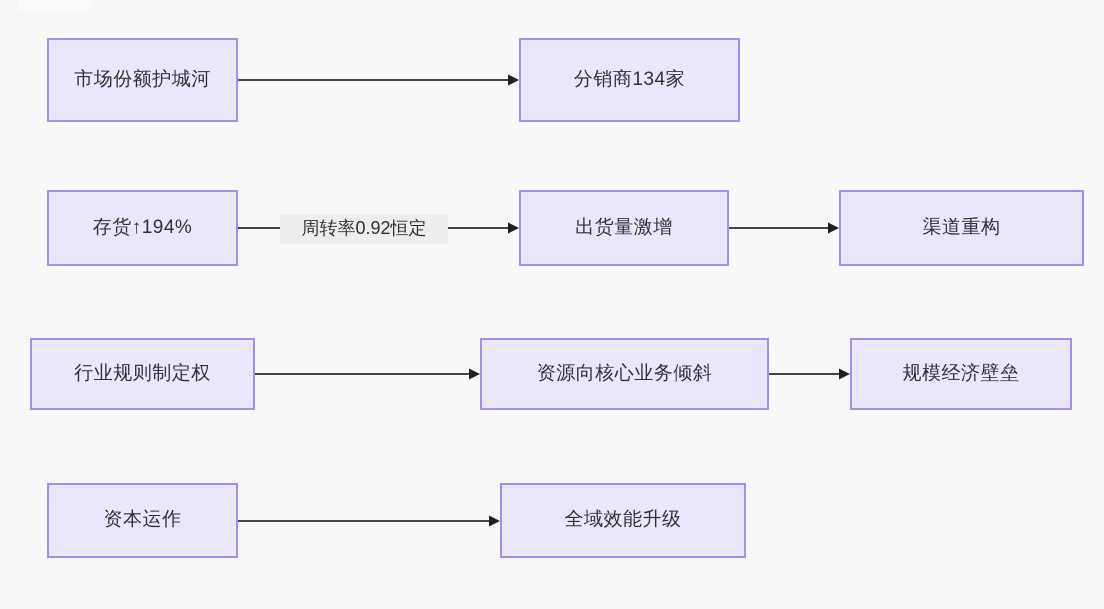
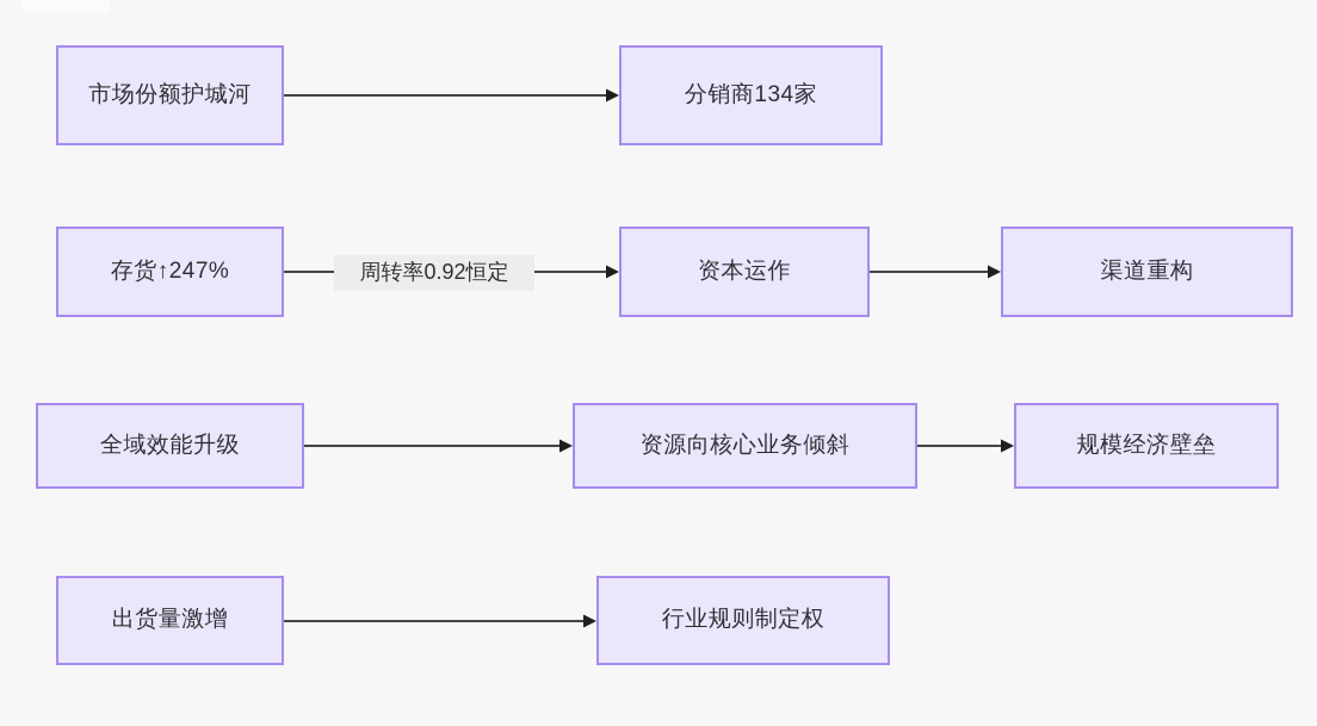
  市场份额护城河
  分销商134家
- 存货↑194%
+ 存货↑247%
- 出货量激增
+ 资本运作
  渠道重构
- 行业规则制定权
+ 全域效能升级
  资源向核心业务倾斜
  规模经济壁垒
- 资本运作
+ 出货量激增
- 全域效能升级
+ 行业规则制定权
  周转率0.92恒定
